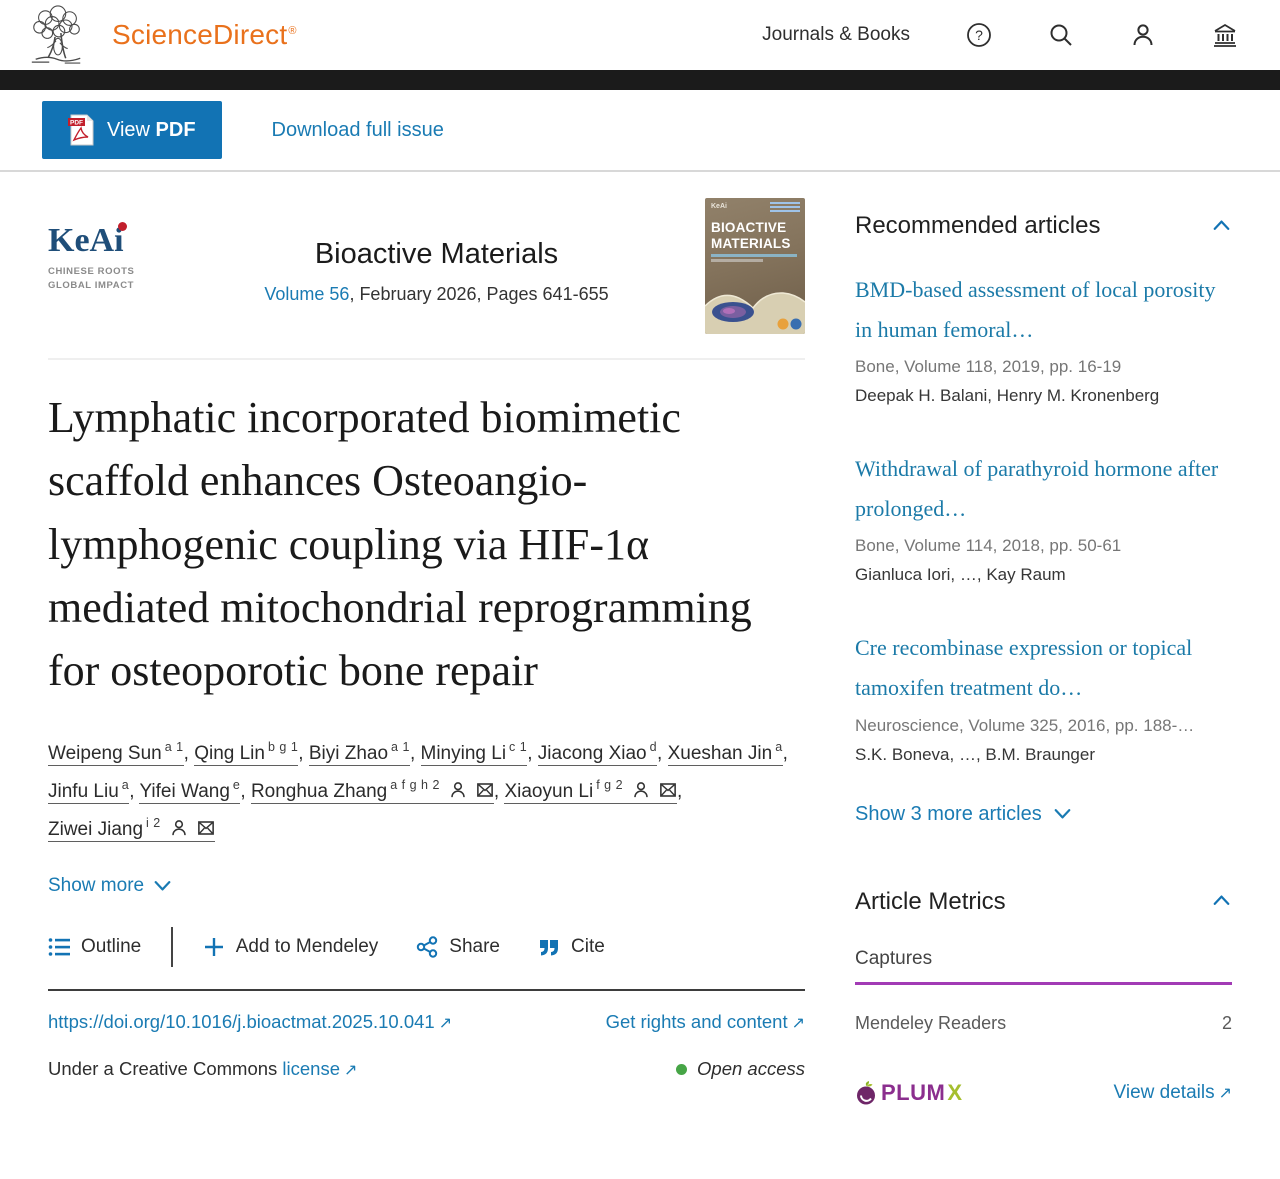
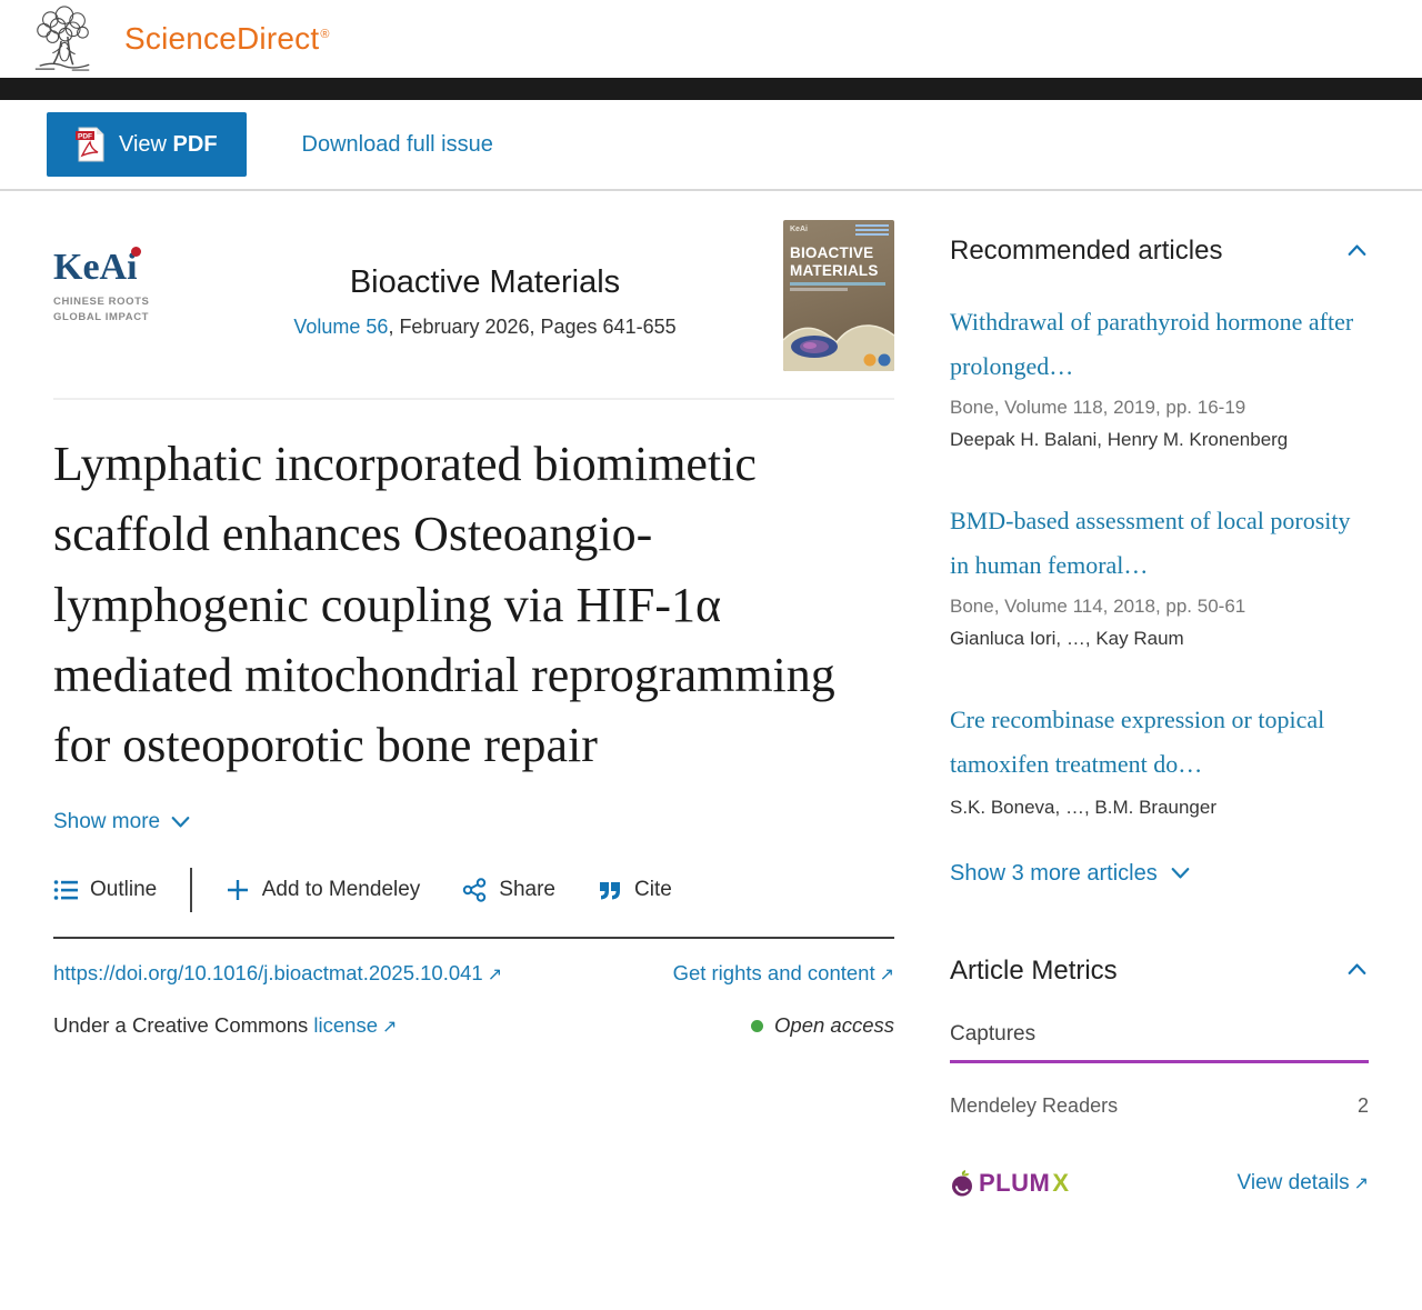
  ScienceDirect®
- Journals & Books
- ?
  View PDF
  Download full issue
  KeAi
  CHINESE ROOTS
  GLOBAL IMPACT
  Bioactive Materials
  Volume 56, February 2026, Pages 641-655
  BIOACTIVE
  MATERIALS
  Lymphatic incorporated biomimetic scaffold enhances Osteoangio-lymphogenic coupling via HIF-1α mediated mitochondrial reprogramming for osteoporotic bone repair
- Weipeng Sun a 1, Qing Lin b g 1, Biyi Zhao a 1, Minying Li c 1, Jiacong Xiao d, Xueshan Jin a, Jinfu Liu a, Yifei Wang e, Ronghua Zhang a f g h 2 , Xiaoyun Li f g 2 , Ziwei Jiang i 2
  Show more
  Outline
  Add to Mendeley
  Share
  Cite
  https://doi.org/10.1016/j.bioactmat.2025.10.041 ↗
  Get rights and content ↗
  Under a Creative Commons license ↗
  Open access
  Recommended articles
- BMD-based assessment of local porosity in human femoral…
+ Withdrawal of parathyroid hormone after prolonged…
  Bone, Volume 118, 2019, pp. 16-19
  Deepak H. Balani, Henry M. Kronenberg
- Withdrawal of parathyroid hormone after prolonged…
+ BMD-based assessment of local porosity in human femoral…
  Bone, Volume 114, 2018, pp. 50-61
  Gianluca Iori, …, Kay Raum
  Cre recombinase expression or topical tamoxifen treatment do…
- Neuroscience, Volume 325, 2016, pp. 188-…
  S.K. Boneva, …, B.M. Braunger
  Show 3 more articles
  Article Metrics
  Captures
  Mendeley Readers
  2
  PLUM
  X
  View details ↗
